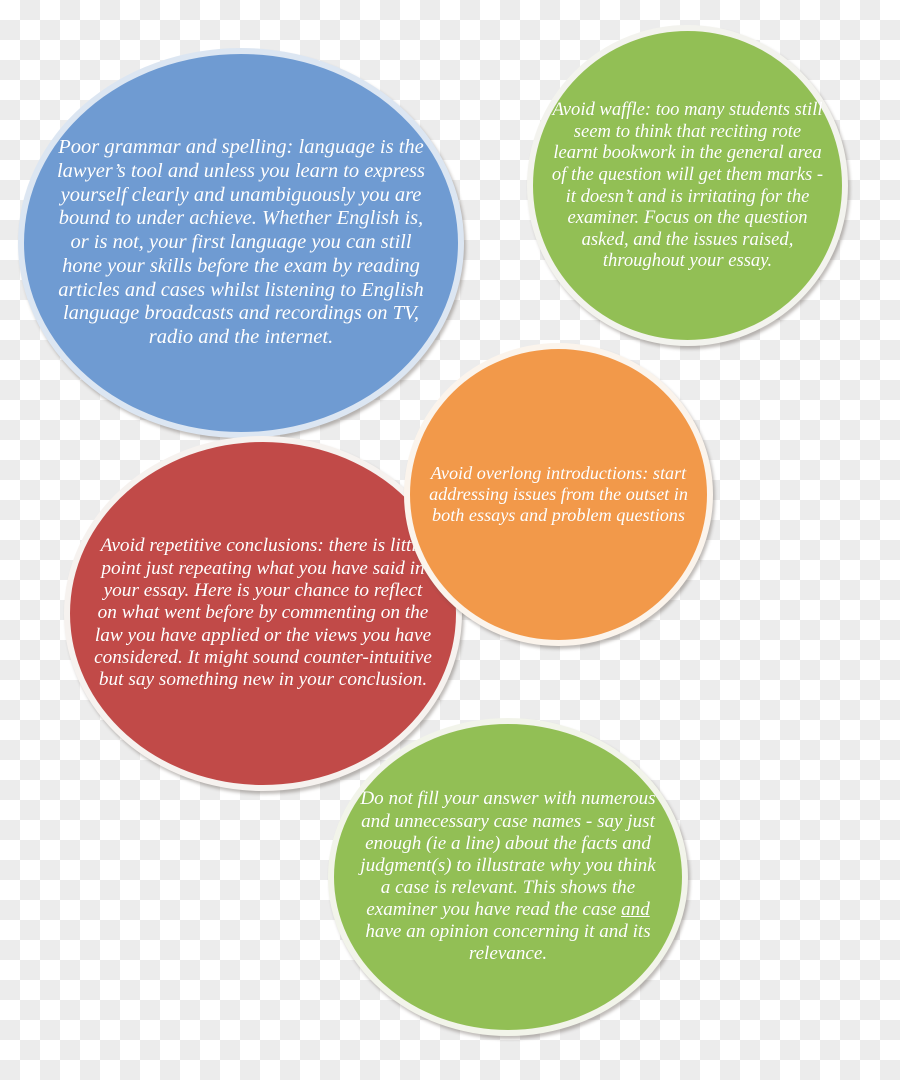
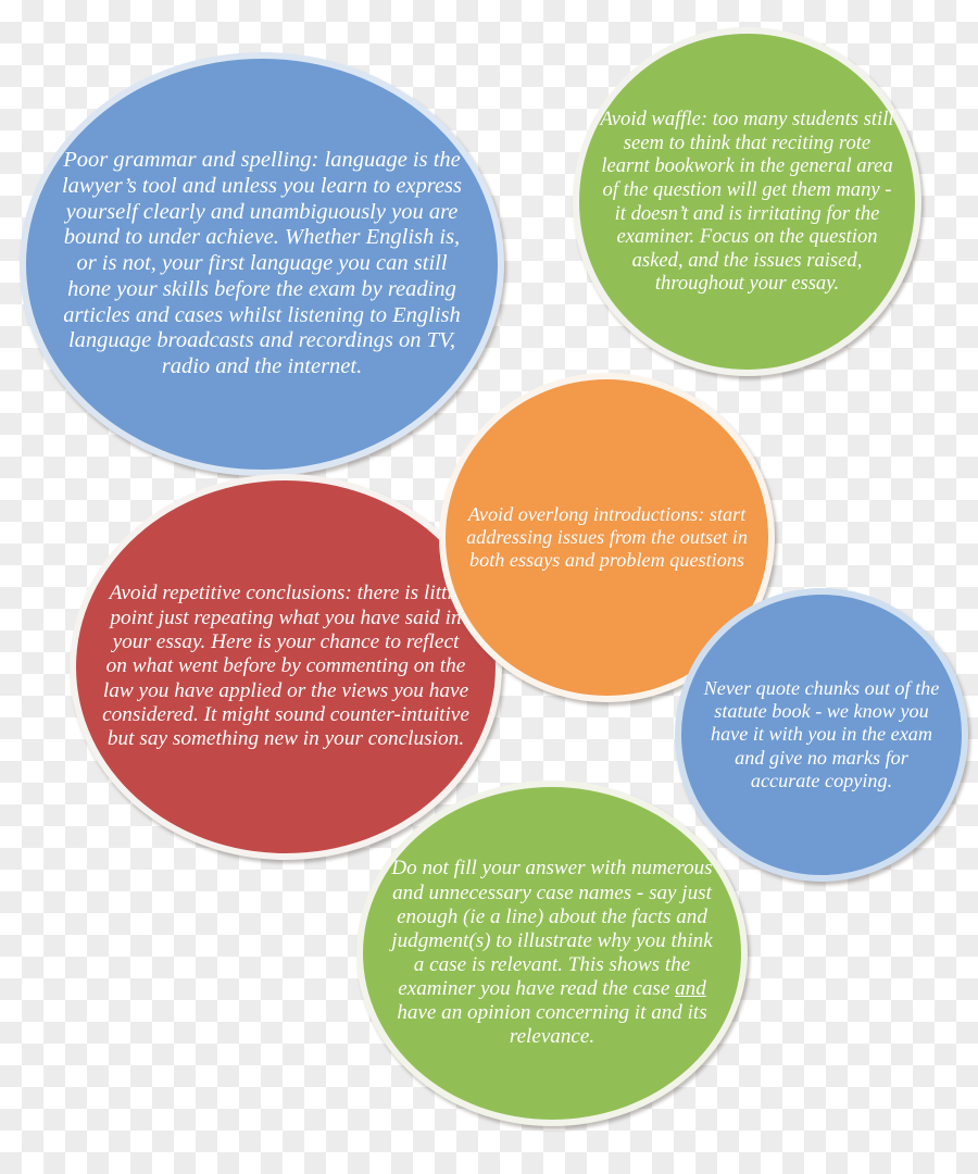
  Poor grammar and spelling: language is the lawyer’s tool and unless you learn to express yourself clearly and unambiguously you are bound to under achieve. Whether English is, or is not, your first language you can still hone your skills before the exam by reading articles and cases whilst listening to English language broadcasts and recordings on TV, radio and the internet.
- Avoid waffle: too many students still seem to think that reciting rote learnt bookwork in the general area of the question will get them marks - it doesn’t and is irritating for the examiner. Focus on the question asked, and the issues raised, throughout your essay.
+ Avoid waffle: too many students still seem to think that reciting rote learnt bookwork in the general area of the question will get them many - it doesn’t and is irritating for the examiner. Focus on the question asked, and the issues raised, throughout your essay.
  Avoid repetitive conclusions: there is litt point just repeating what you have said in your essay. Here is your chance to reflect on what went before by commenting on the law you have applied or the views you have considered. It might sound counter-intuitive but say something new in your conclusion.
  Avoid overlong introductions: start addressing issues from the outset in both essays and problem questions
+ Never quote chunks out of the statute book - we know you have it with you in the exam and give no marks for accurate copying.
  Do not fill your answer with numerous and unnecessary case names - say just enough (ie a line) about the facts and judgment(s) to illustrate why you think a case is relevant. This shows the examiner you have read the case and have an opinion concerning it and its relevance.
